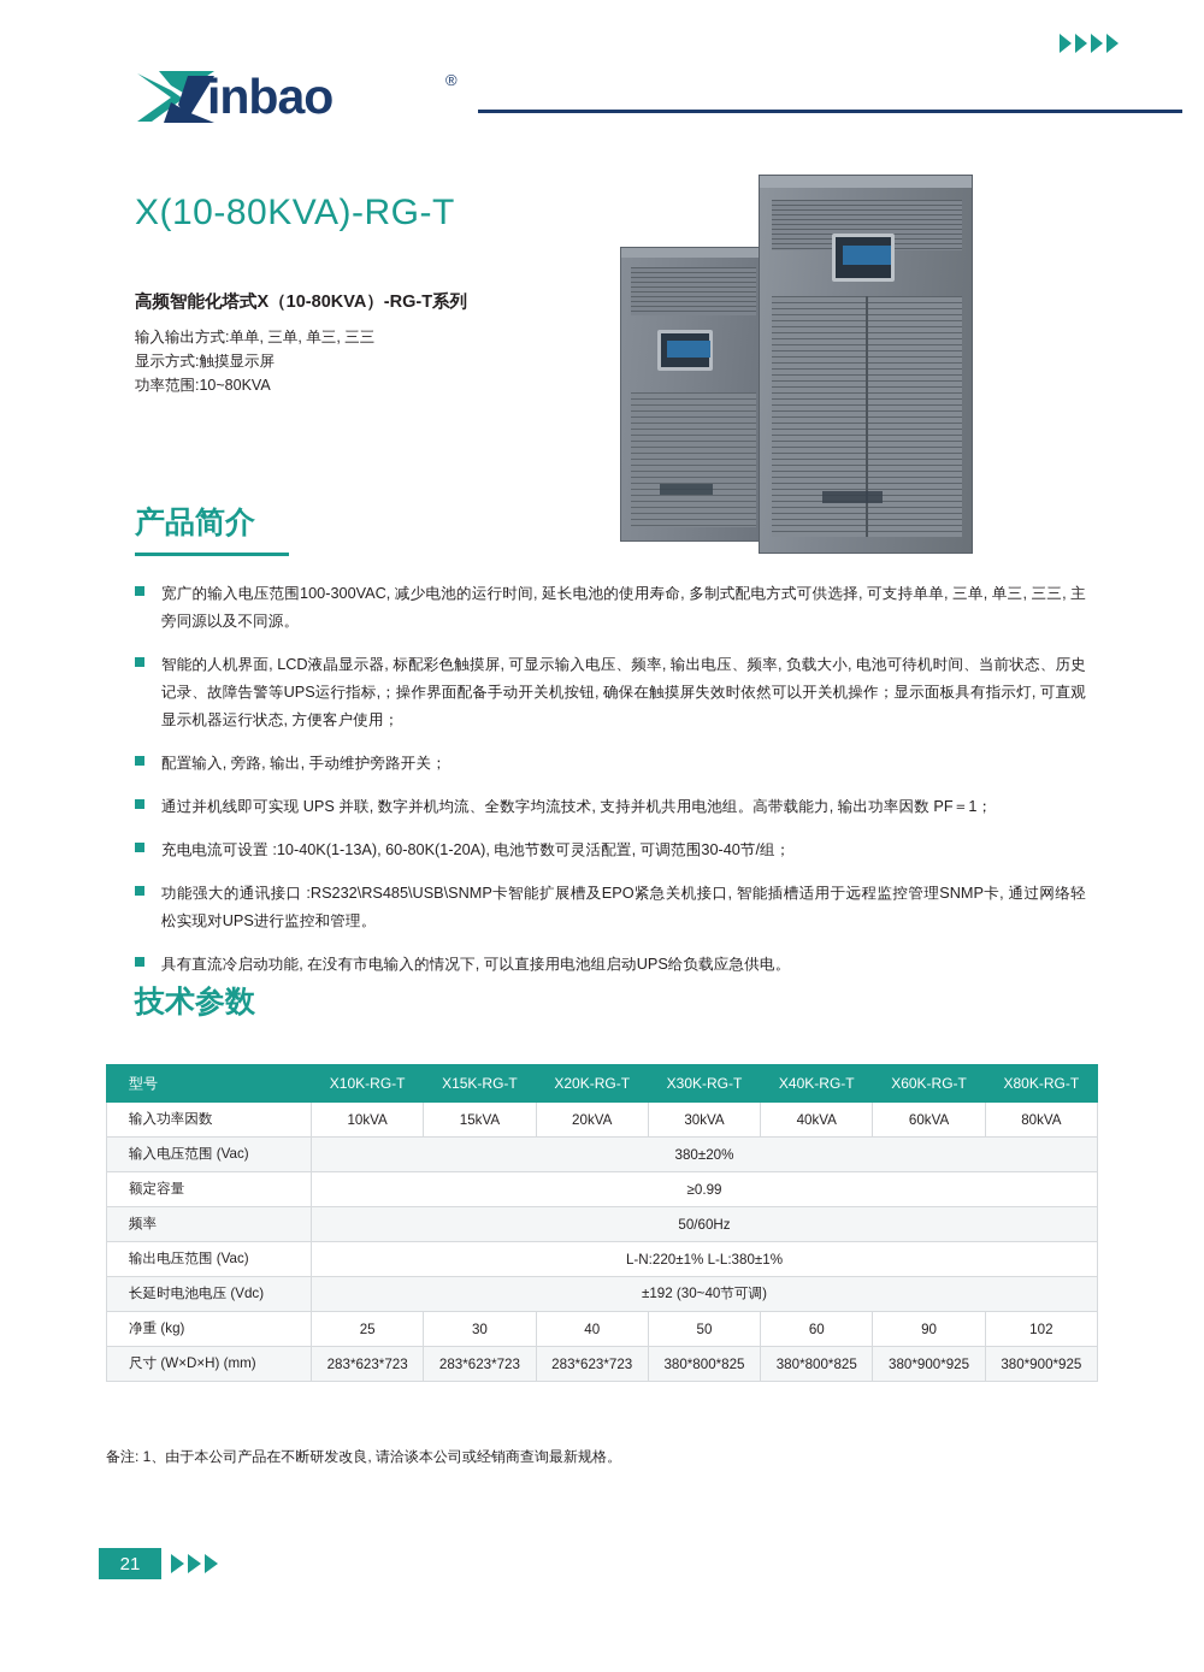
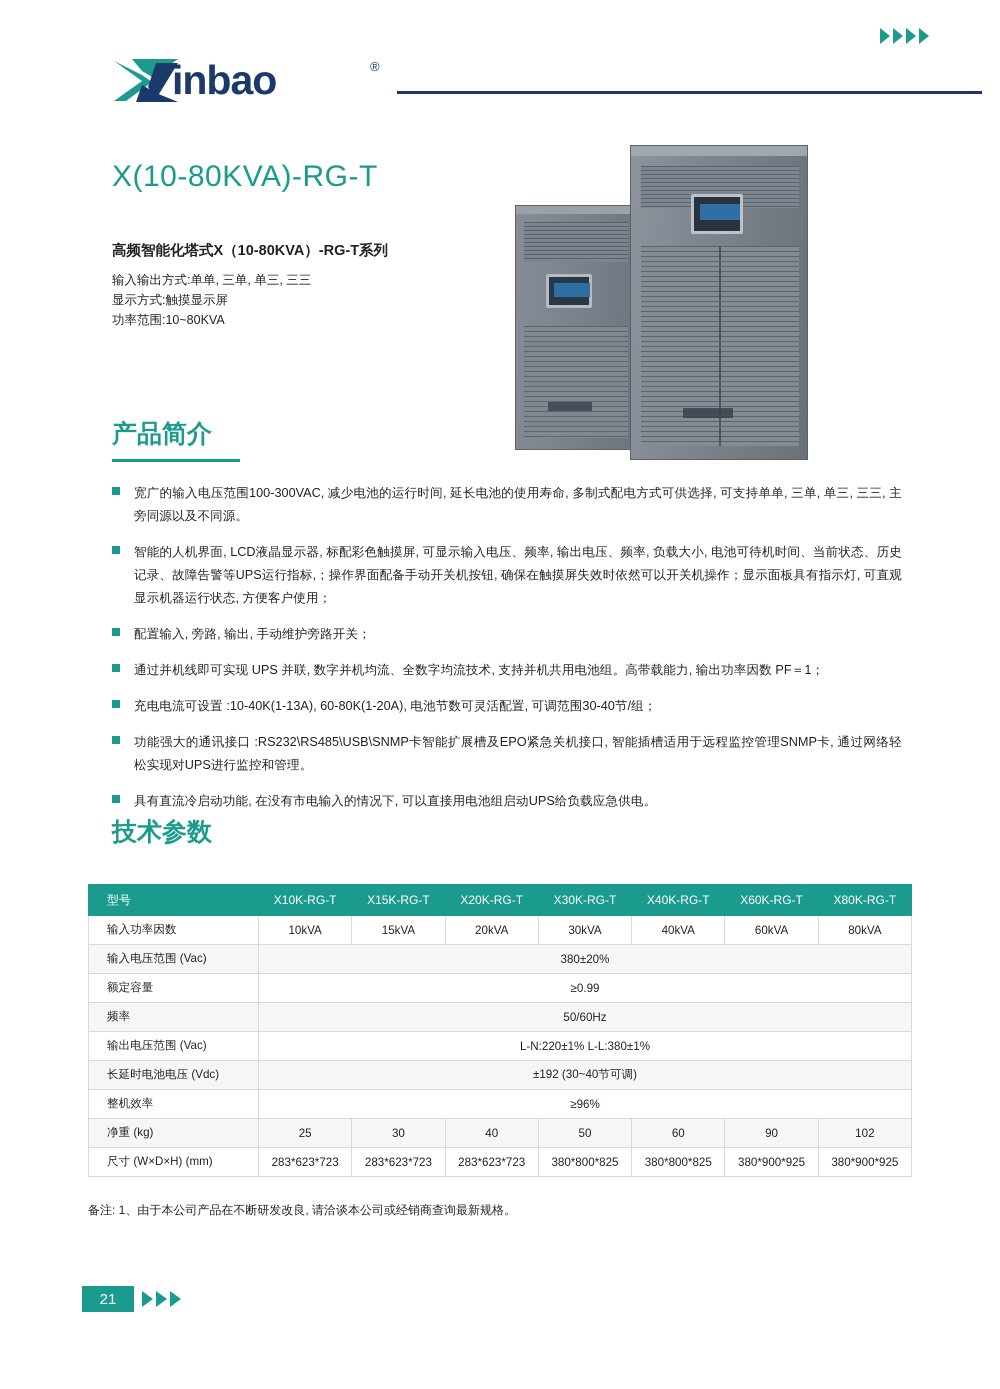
  inbao
  ®
  X(10-80KVA)-RG-T
  高频智能化塔式X（10-80KVA）-RG-T系列
  输入输出方式:单单, 三单, 单三, 三三
  显示方式:触摸显示屏
  功率范围:10~80KVA
  产品简介
  宽广的输入电压范围100-300VAC, 减少电池的运行时间, 延长电池的使用寿命, 多制式配电方式可供选择, 可支持单单, 三单, 单三, 三三, 主旁同源以及不同源。
  智能的人机界面, LCD液晶显示器, 标配彩色触摸屏, 可显示输入电压、频率, 输出电压、频率, 负载大小, 电池可待机时间、当前状态、历史记录、故障告警等UPS运行指标,；操作界面配备手动开关机按钮, 确保在触摸屏失效时依然可以开关机操作；显示面板具有指示灯, 可直观显示机器运行状态, 方便客户使用；
  配置输入, 旁路, 输出, 手动维护旁路开关；
  通过并机线即可实现 UPS 并联, 数字并机均流、全数字均流技术, 支持并机共用电池组。高带载能力, 输出功率因数 PF＝1；
  充电电流可设置 :10-40K(1-13A), 60-80K(1-20A), 电池节数可灵活配置, 可调范围30-40节/组；
  功能强大的通讯接口 :RS232\RS485\USB\SNMP卡智能扩展槽及EPO紧急关机接口, 智能插槽适用于远程监控管理SNMP卡, 通过网络轻松实现对UPS进行监控和管理。
  具有直流冷启动功能, 在没有市电输入的情况下, 可以直接用电池组启动UPS给负载应急供电。
  技术参数
  型号	X10K-RG-T	X15K-RG-T	X20K-RG-T	X30K-RG-T	X40K-RG-T	X60K-RG-T	X80K-RG-T
  输入功率因数	10kVA	15kVA	20kVA	30kVA	40kVA	60kVA	80kVA
  输入电压范围 (Vac)	380±20%
  额定容量	≥0.99
  频率	50/60Hz
  输出电压范围 (Vac)	L-N:220±1% L-L:380±1%
  长延时电池电压 (Vdc)	±192 (30~40节可调)
+ 整机效率	≥96%
  净重 (kg)	25	30	40	50	60	90	102
  尺寸 (W×D×H) (mm)	283*623*723	283*623*723	283*623*723	380*800*825	380*800*825	380*900*925	380*900*925
  备注: 1、由于本公司产品在不断研发改良, 请洽谈本公司或经销商查询最新规格。
  21
